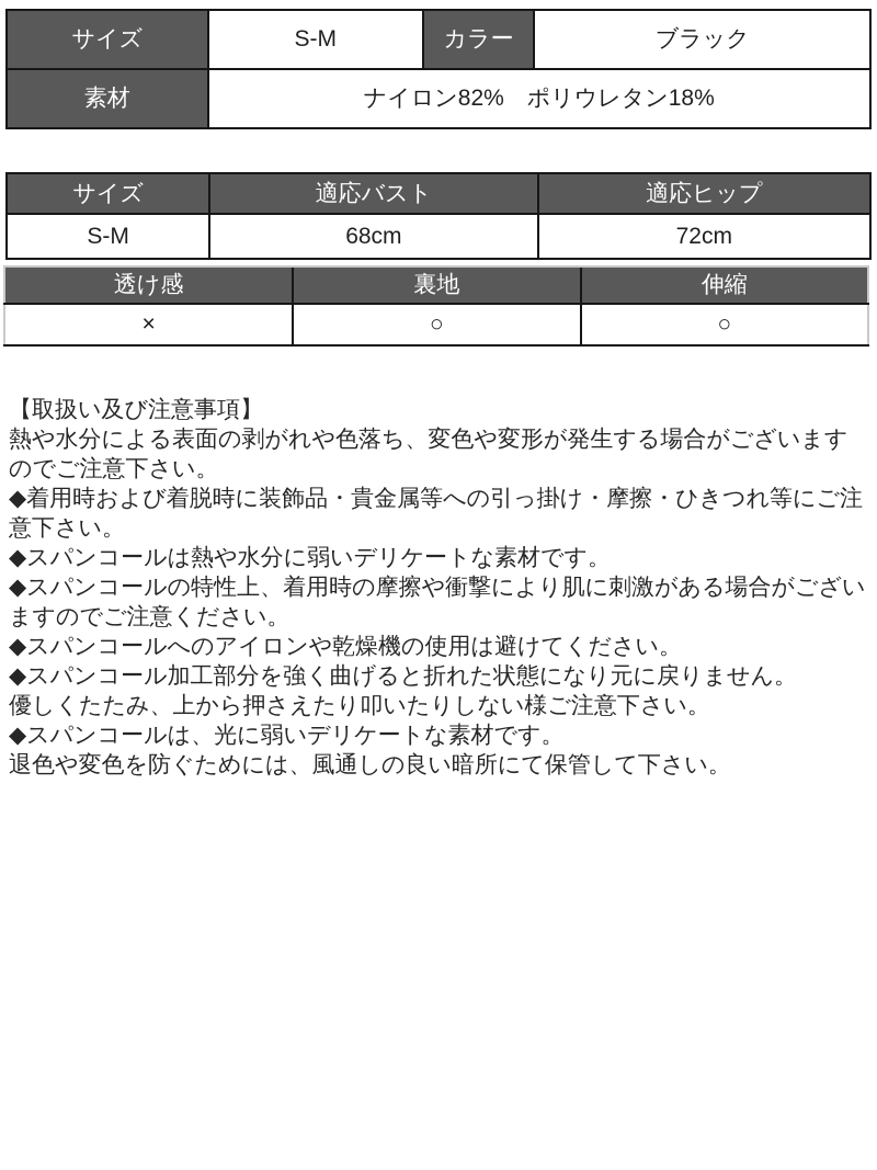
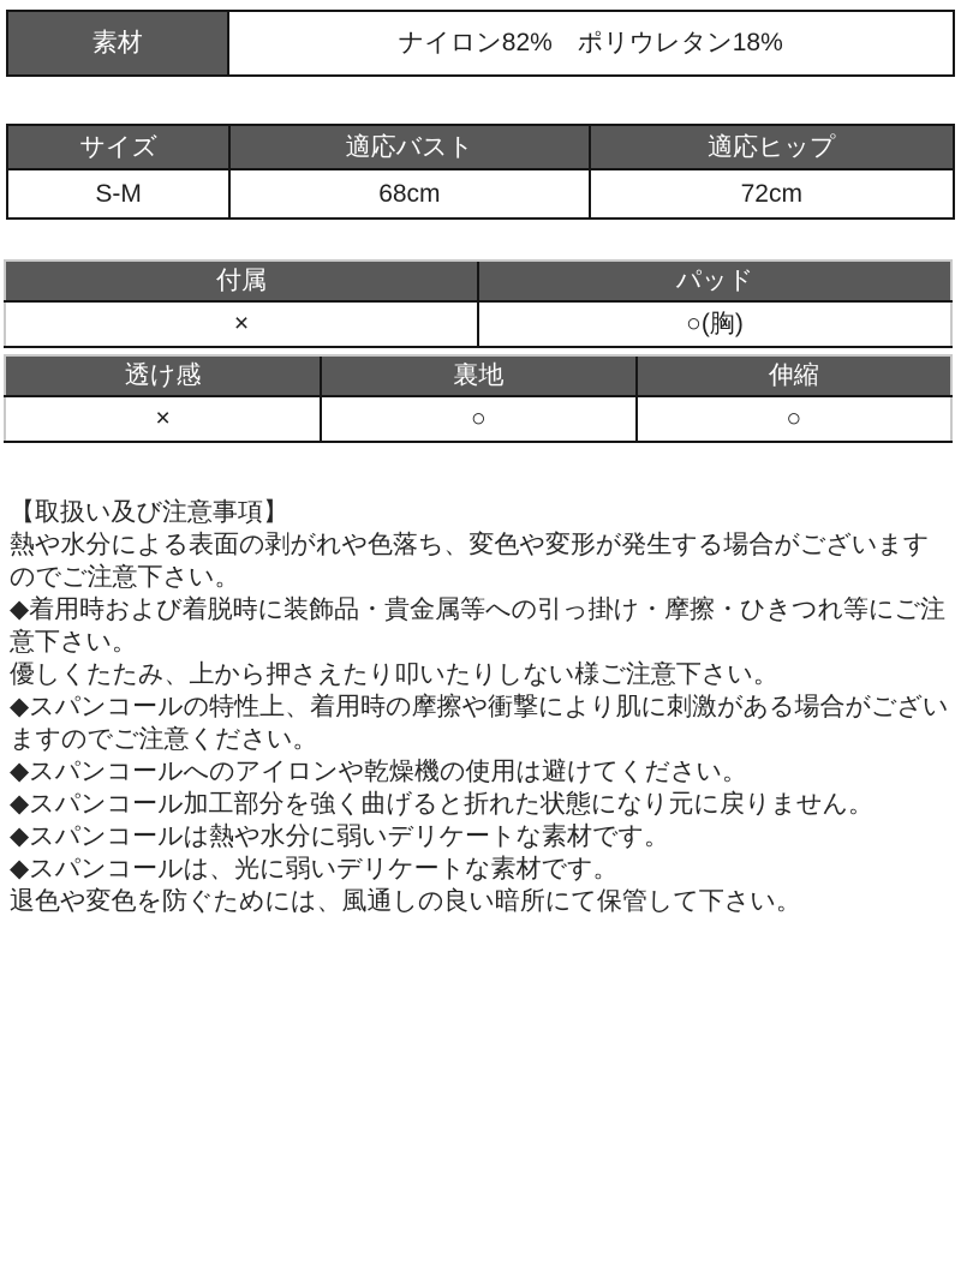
- サイズ	S-M	カラー	ブラック
  素材	ナイロン82% ポリウレタン18%
  サイズ	適応バスト	適応ヒップ
  S-M	68cm	72cm
+ 付属	パッド
+ ×	○(胸)
  透け感	裏地	伸縮
  ×	○	○
  【取扱い及び注意事項】
  熱や水分による表面の剥がれや色落ち、変色や変形が発生する場合がございますのでご注意下さい。
  ◆着用時および着脱時に装飾品・貴金属等への引っ掛け・摩擦・ひきつれ等にご注意下さい。
- ◆スパンコールは熱や水分に弱いデリケートな素材です。
+ 優しくたたみ、上から押さえたり叩いたりしない様ご注意下さい。
  ◆スパンコールの特性上、着用時の摩擦や衝撃により肌に刺激がある場合がございますのでご注意ください。
  ◆スパンコールへのアイロンや乾燥機の使用は避けてください。
  ◆スパンコール加工部分を強く曲げると折れた状態になり元に戻りません。
- 優しくたたみ、上から押さえたり叩いたりしない様ご注意下さい。
+ ◆スパンコールは熱や水分に弱いデリケートな素材です。
  ◆スパンコールは、光に弱いデリケートな素材です。
  退色や変色を防ぐためには、風通しの良い暗所にて保管して下さい。
